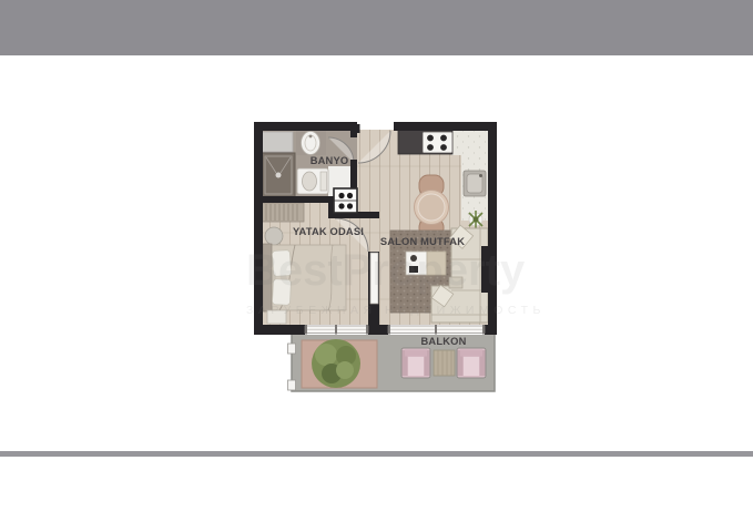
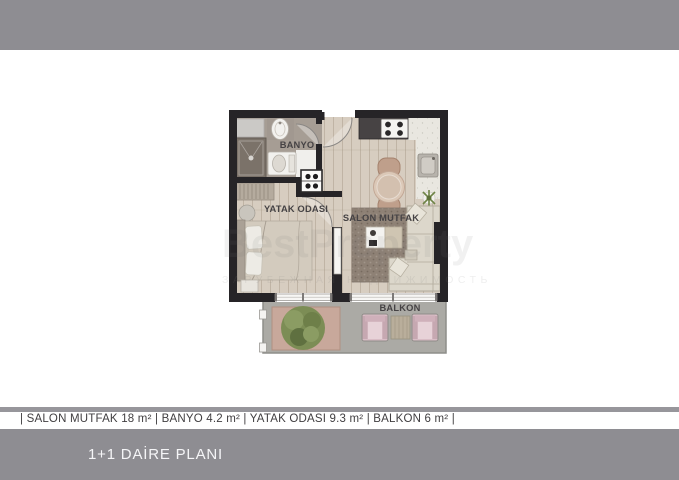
  BANYO
  YATAK ODASI
  SALON MUTFAK
  BALKON
  BestProperty
  ЗАРУБЕЖНАЯ НЕДВИЖИМОСТЬ
+ | SALON MUTFAK 18 m² | BANYO 4.2 m² | YATAK ODASI 9.3 m² | BALKON 6 m² |
+ 1+1 DAİRE PLANI
